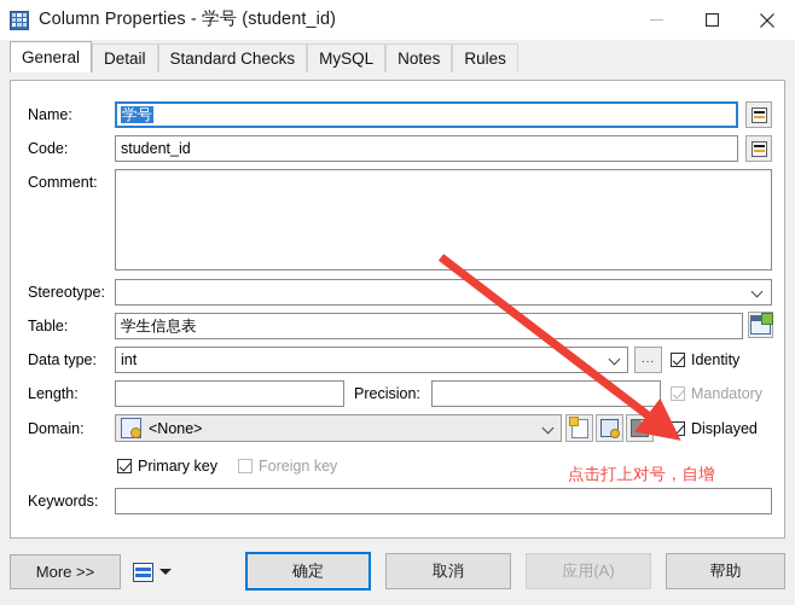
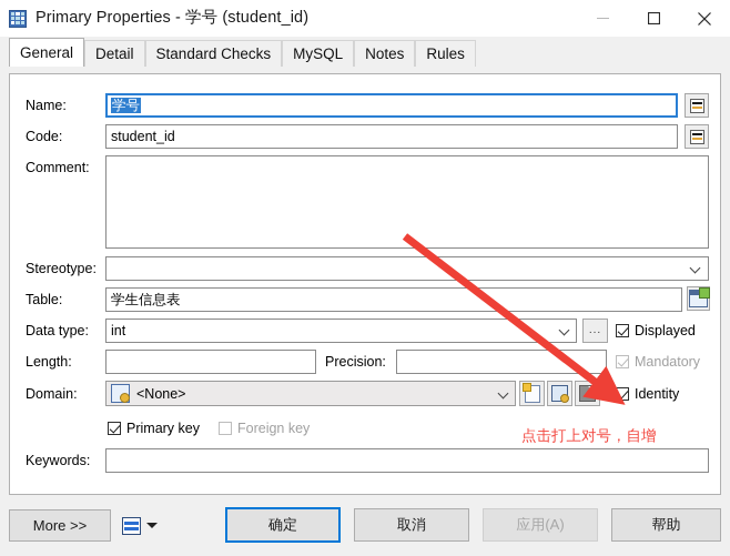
- Column Properties - 学号 (student_id)
+ Primary Properties - 学号 (student_id)
  General
  Detail
  Standard Checks
  MySQL
  Notes
  Rules
  Name:
  学号
  Code:
  student_id
  Comment:
  Stereotype:
  Table:
  学生信息表
  Data type:
  int
  ...
  Length:
  Precision:
  Domain:
  <None>
  Primary key
  Foreign key
  Keywords:
- Identity
+ Displayed
  Mandatory
- Displayed
+ Identity
  点击打上对号，自增
  More >>
  确定
  取消
  应用(A)
  帮助
